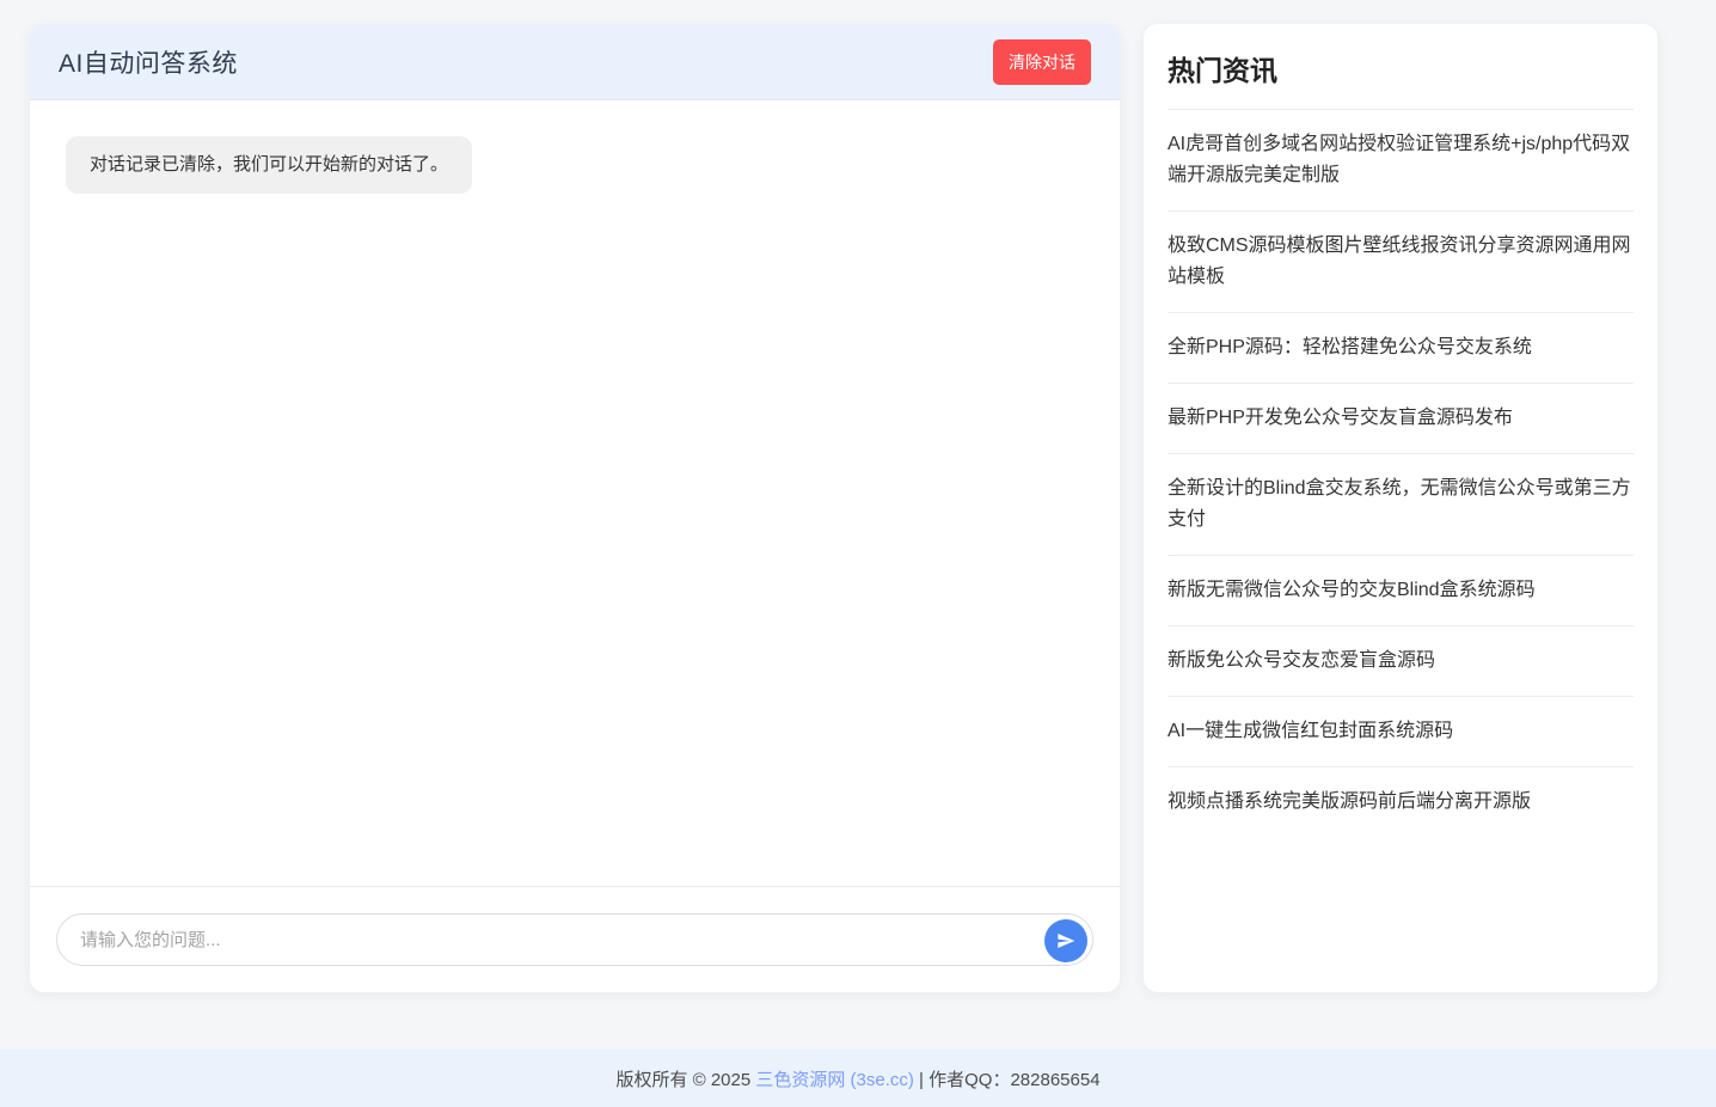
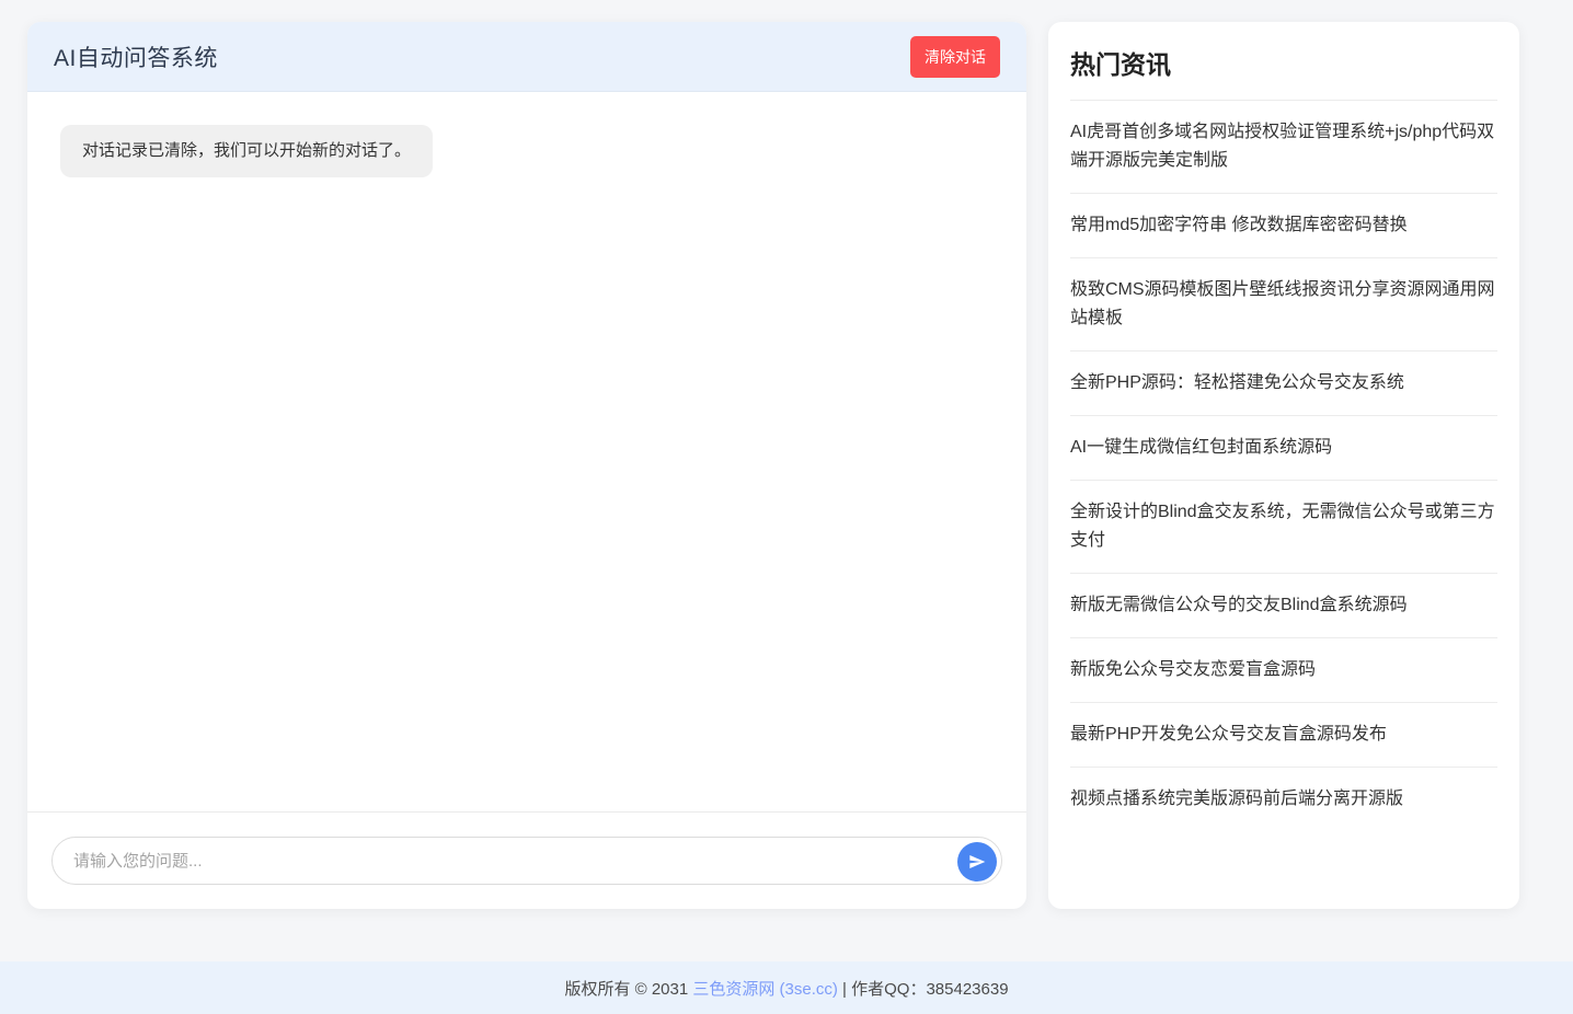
  AI自动问答系统
  清除对话
  对话记录已清除，我们可以开始新的对话了。
  请输入您的问题...
  热门资讯
  AI虎哥首创多域名网站授权验证管理系统+js/php代码双端开源版完美定制版
+ 常用md5加密字符串 修改数据库密密码替换
  极致CMS源码模板图片壁纸线报资讯分享资源网通用网站模板
  全新PHP源码：轻松搭建免公众号交友系统
- 最新PHP开发免公众号交友盲盒源码发布
+ AI一键生成微信红包封面系统源码
  全新设计的Blind盒交友系统，无需微信公众号或第三方支付
  新版无需微信公众号的交友Blind盒系统源码
  新版免公众号交友恋爱盲盒源码
- AI一键生成微信红包封面系统源码
+ 最新PHP开发免公众号交友盲盒源码发布
  视频点播系统完美版源码前后端分离开源版
- 版权所有 © 2025
+ 版权所有 © 2031
  三色资源网 (3se.cc)
- | 作者QQ：282865654
+ | 作者QQ：385423639
